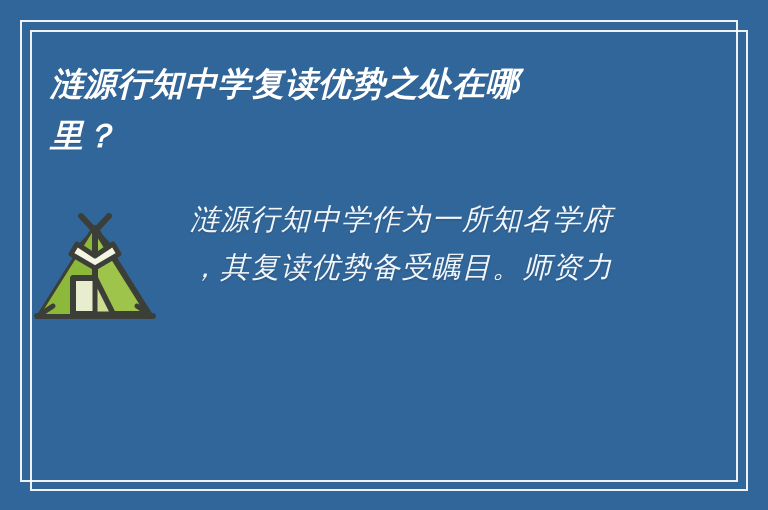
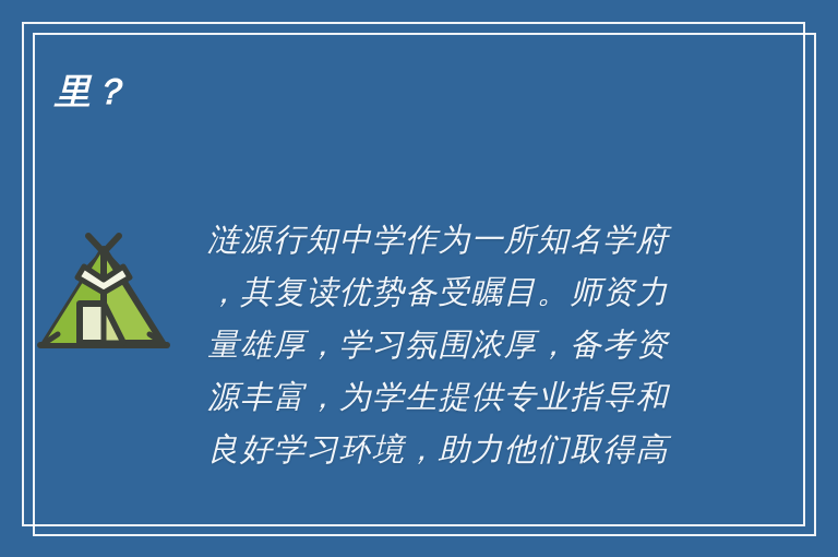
- 涟源行知中学复读优势之处在哪
  里？
  涟源行知中学作为一所知名学府
  ，其复读优势备受瞩目。师资力
+ 量雄厚，学习氛围浓厚，备考资
+ 源丰富，为学生提供专业指导和
+ 良好学习环境，助力他们取得高
